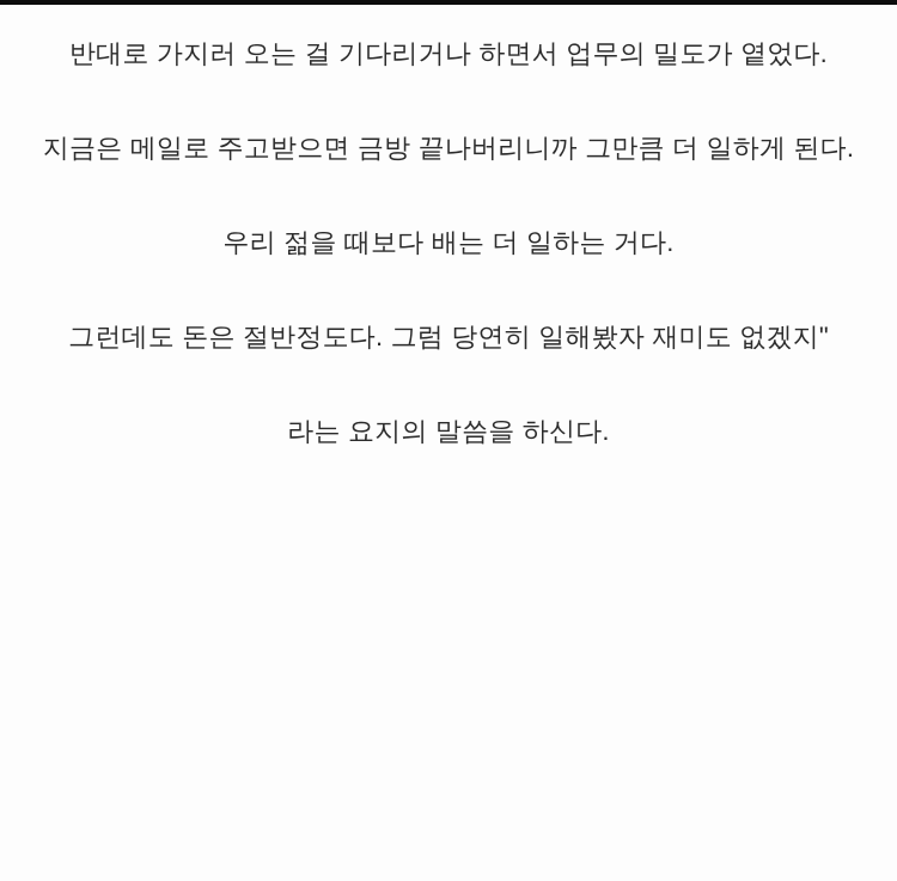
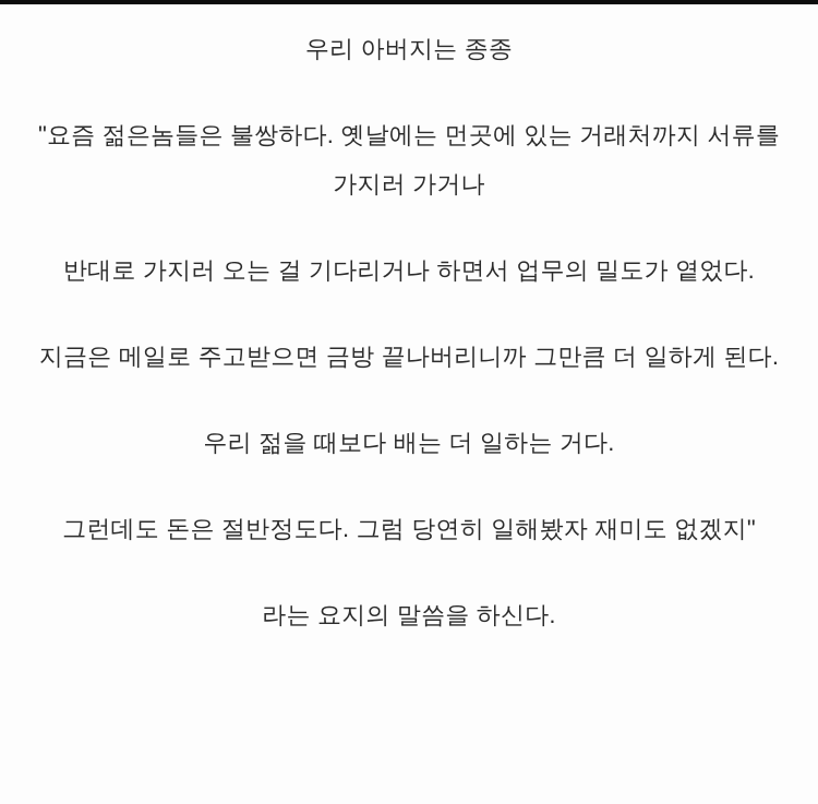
+ 우리 아버지는 종종
+ "요즘 젊은놈들은 불쌍하다. 옛날에는 먼곳에 있는 거래처까지 서류를 가지러 가거나
  반대로 가지러 오는 걸 기다리거나 하면서 업무의 밀도가 옅었다.
  지금은 메일로 주고받으면 금방 끝나버리니까 그만큼 더 일하게 된다.
  우리 젊을 때보다 배는 더 일하는 거다.
  그런데도 돈은 절반정도다. 그럼 당연히 일해봤자 재미도 없겠지"
  라는 요지의 말씀을 하신다.
